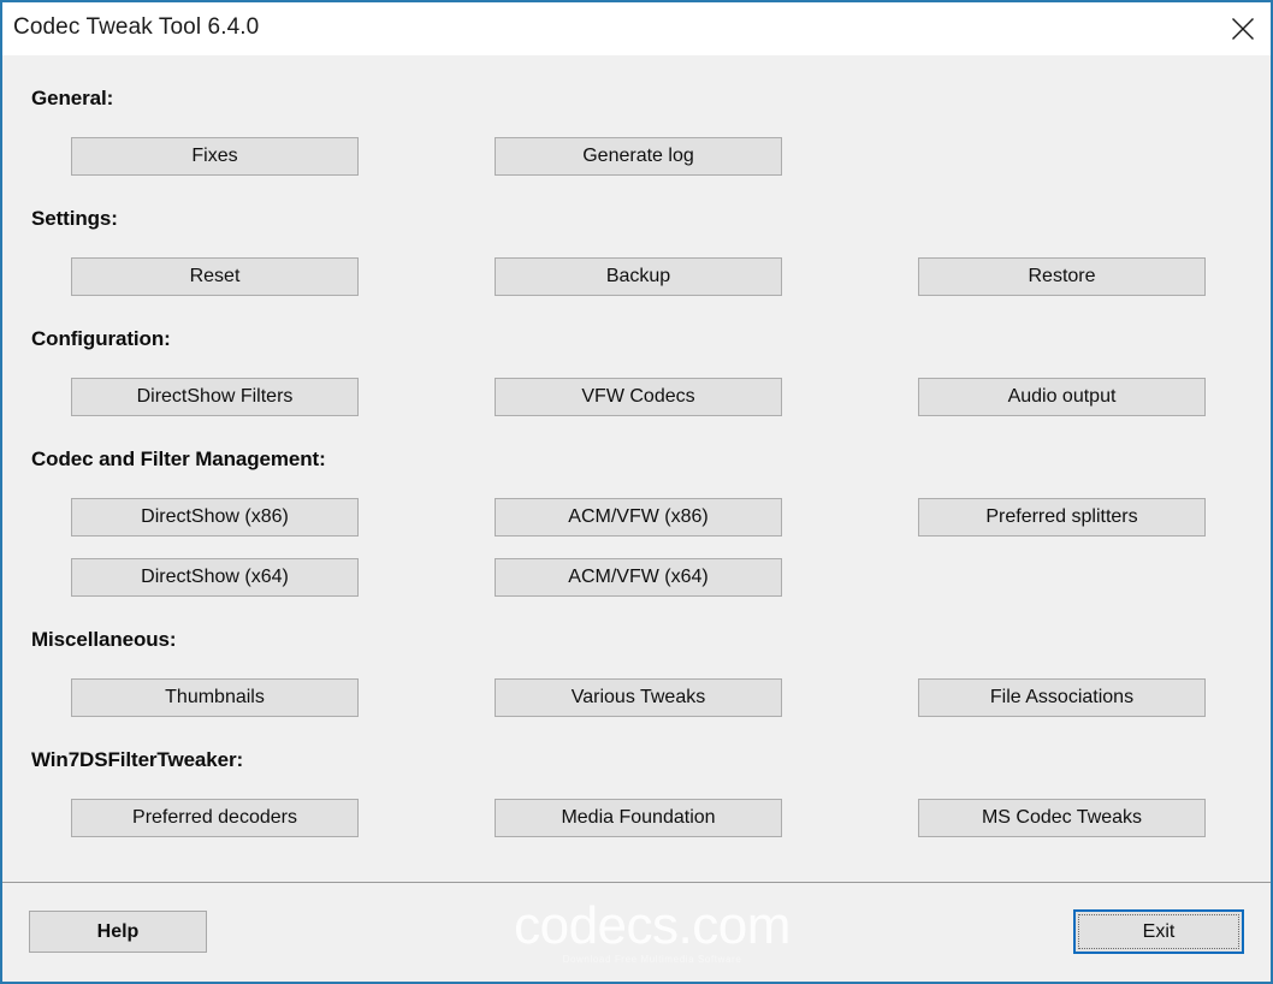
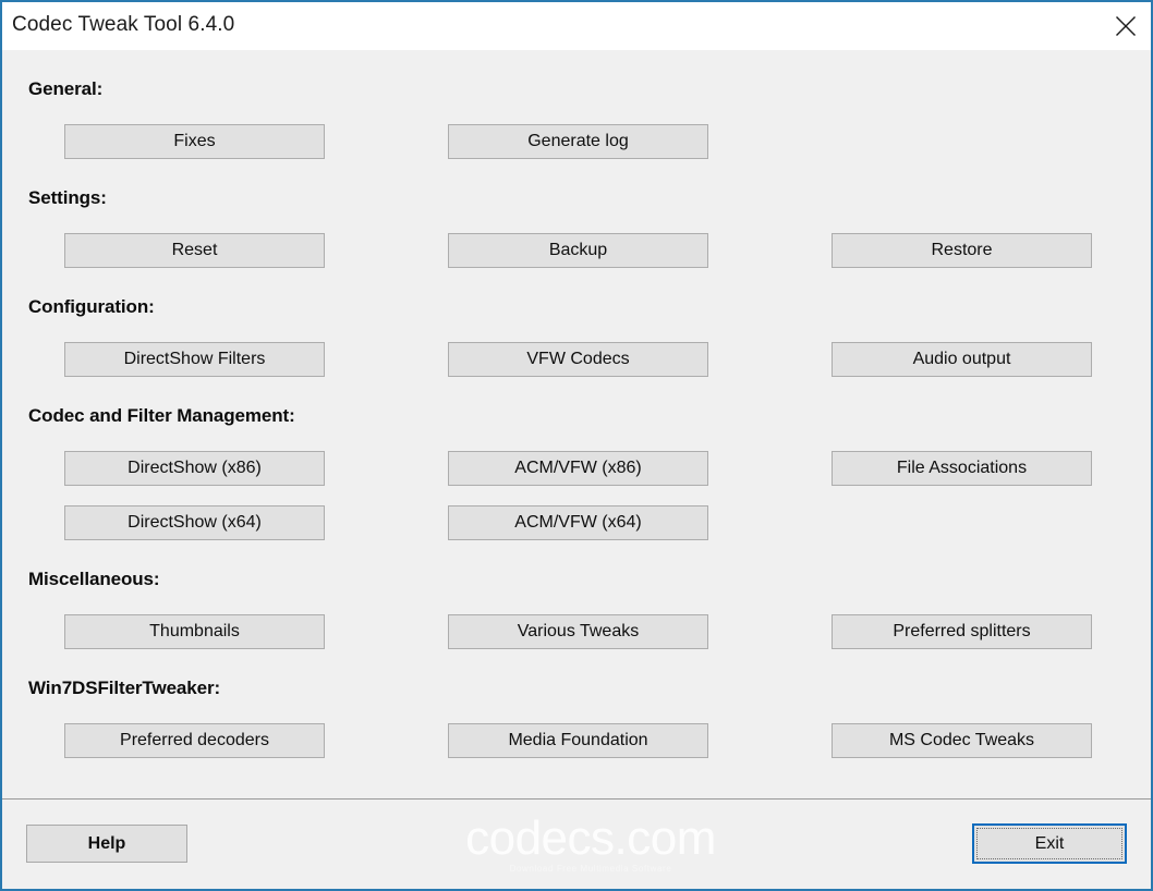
  Codec Tweak Tool 6.4.0
  General:
  Fixes
  Generate log
  Settings:
  Reset
  Backup
  Restore
  Configuration:
  DirectShow Filters
  VFW Codecs
  Audio output
  Codec and Filter Management:
  DirectShow (x86)
  ACM/VFW (x86)
- Preferred splitters
+ File Associations
  DirectShow (x64)
  ACM/VFW (x64)
  Miscellaneous:
  Thumbnails
  Various Tweaks
- File Associations
+ Preferred splitters
  Win7DSFilterTweaker:
  Preferred decoders
  Media Foundation
  MS Codec Tweaks
  Help
  Exit
